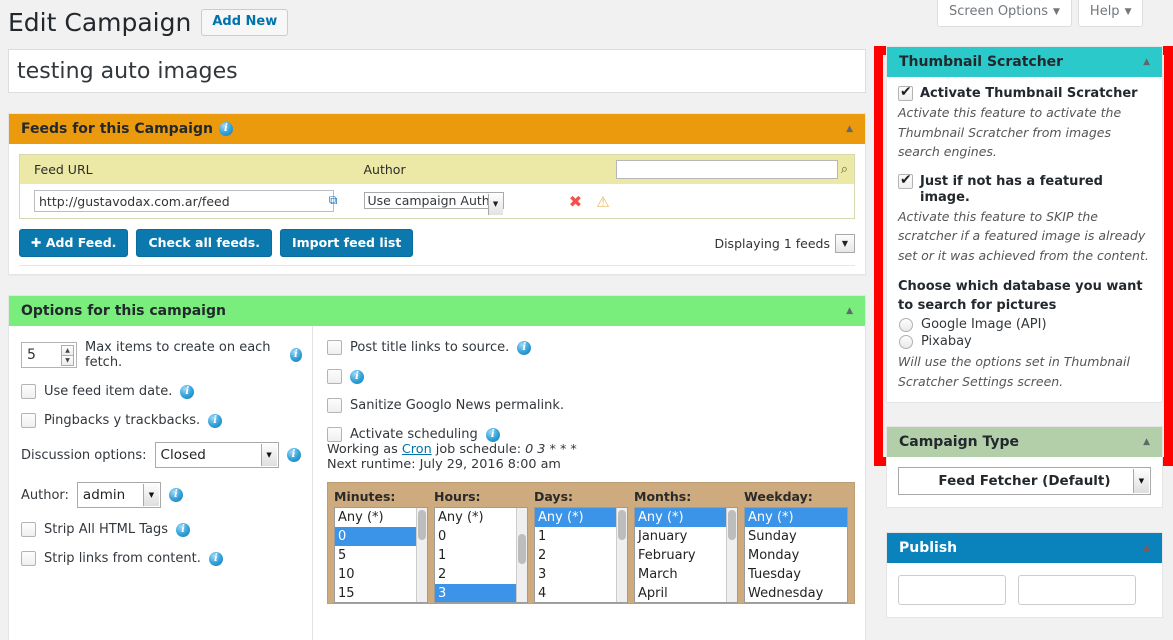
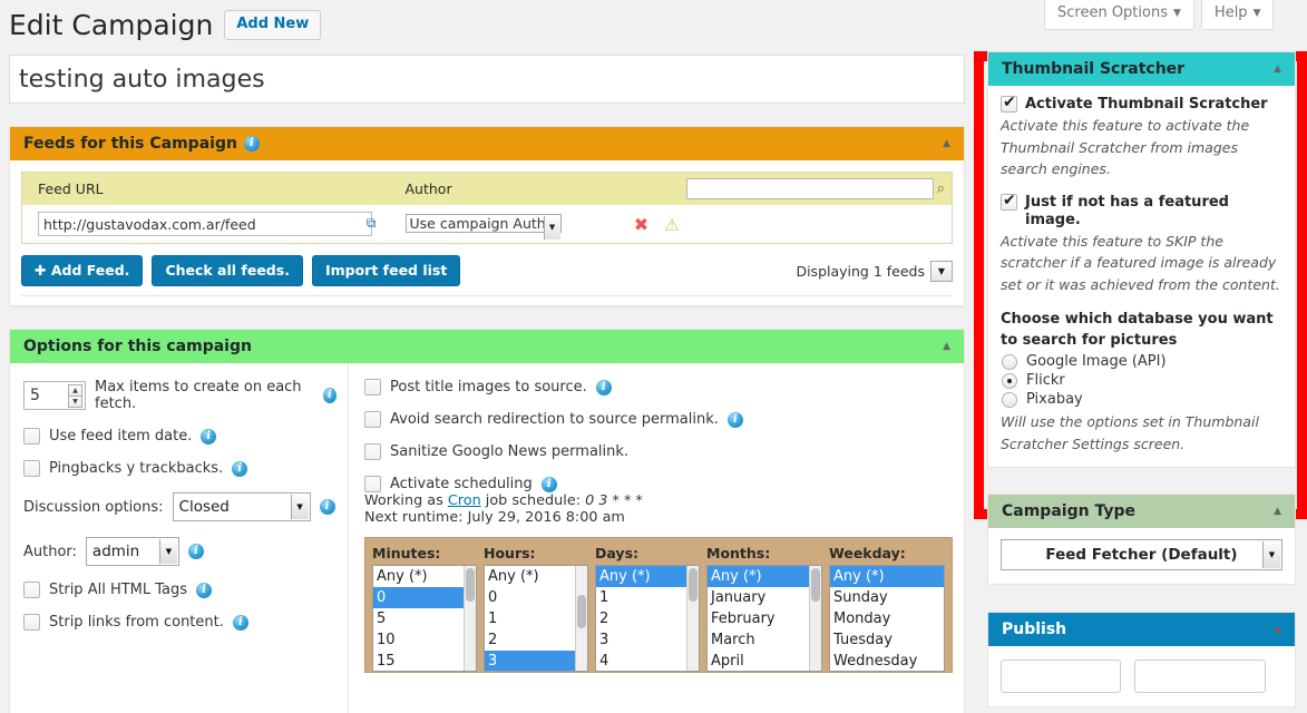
  Screen Options ▼
  Help ▼
  Edit Campaign
  Add New
  testing auto images
  Feeds for this Campaign
  i
  ▲
  Feed URL	Author	⌕
  http://gustavodax.com.ar/feed ⧉	Use campaign Auth ▼	✖ ⚠
  ✚ Add Feed.
  Check all feeds.
  Import feed list
  Displaying 1 feeds
  ▼
  Options for this campaign
  ▲
  5
  Max items to create on each fetch.
  i
  Use feed item date.
  i
  Pingbacks y trackbacks.
  i
  Discussion options:
  Closed
  ▼
  i
  Author:
  admin
  ▼
  i
  Strip All HTML Tags
  i
  Strip links from content.
  i
- Post title links to source.
+ Post title images to source.
  i
+ Avoid search redirection to source permalink.
  i
  Sanitize Googlo News permalink.
  Activate scheduling
  i
  Working as Cron job schedule: 0 3 * * *
  Next runtime: July 29, 2016 8:00 am
  Minutes:
  Any (*)
  0
  5
  10
  15
  Hours:
  Any (*)
  0
  1
  2
  3
  Days:
  Any (*)
  1
  2
  3
  4
  Months:
  Any (*)
  January
  February
  March
  April
  Weekday:
  Any (*)
  Sunday
  Monday
  Tuesday
  Wednesday
  Thumbnail Scratcher
  ▲
  Activate Thumbnail Scratcher
  Activate this feature to activate the Thumbnail Scratcher from images search engines.
  Just if not has a featured image.
  Activate this feature to SKIP the scratcher if a featured image is already set or it was achieved from the content.
  Choose which database you want to search for pictures
  Google Image (API)
+ Flickr
  Pixabay
  Will use the options set in Thumbnail Scratcher Settings screen.
  Campaign Type
  ▲
  Feed Fetcher (Default)
  ▼
  Publish
  ▲
